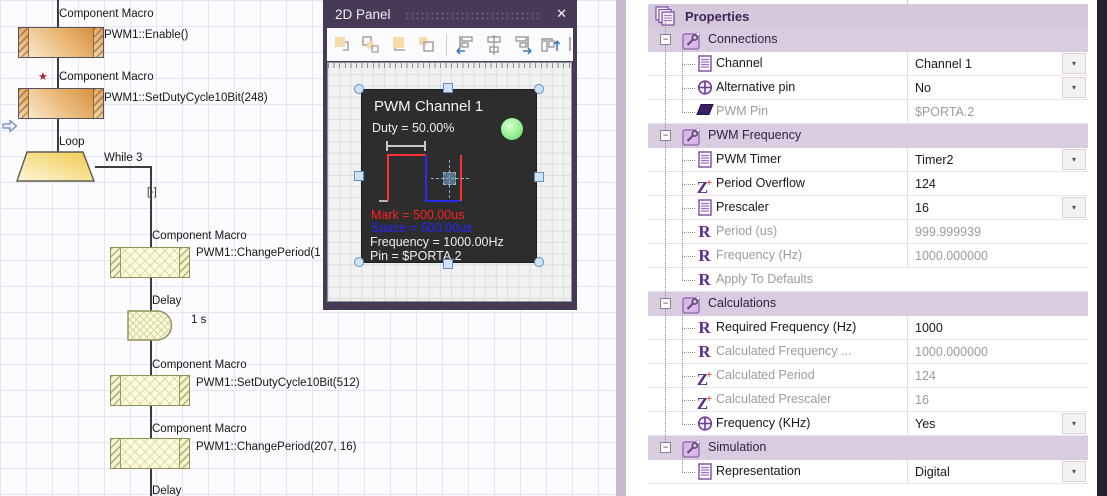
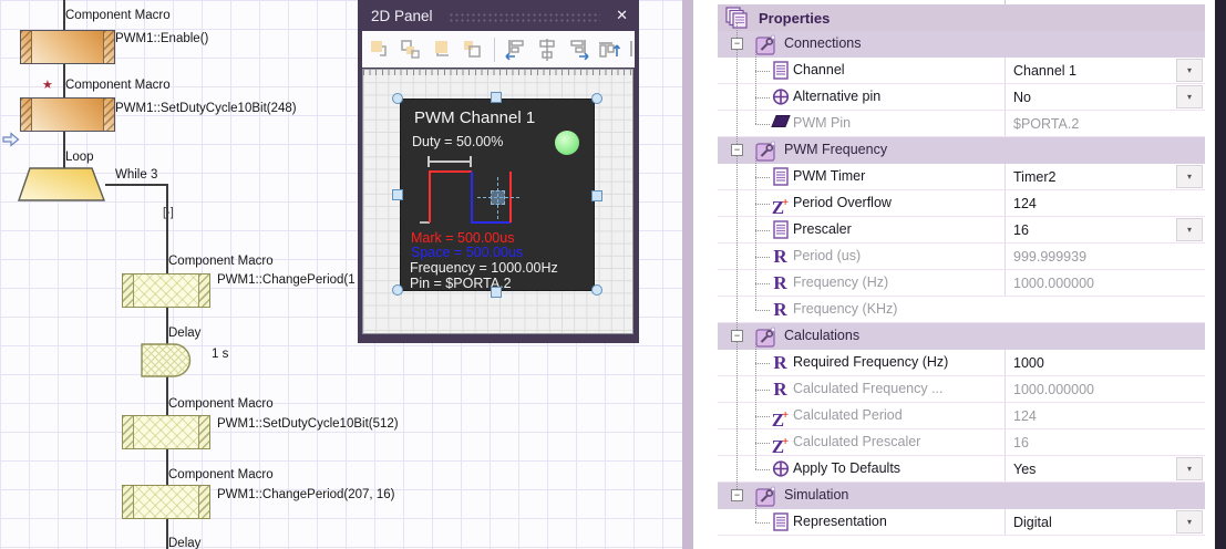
  Component Macro
  PWM1::Enable()
  ★
  Component Macro
  PWM1::SetDutyCycle10Bit(248)
  Loop
  While 3
  [-]
  Component Macro
  PWM1::ChangePeriod(1
  Delay
  1 s
  Component Macro
  PWM1::SetDutyCycle10Bit(512)
  Component Macro
  PWM1::ChangePeriod(207, 16)
  Delay
  2D Panel
  ✕
  PWM Channel 1
  Duty = 50.00%
  Mark = 500.00us
  Space = 500.00us
  Frequency = 1000.00Hz
  Pin = $PORTA.2
  Properties
  −
  Connections
  Channel
  Channel 1
  ▾
  Alternative pin
  No
  ▾
  PWM Pin
  $PORTA.2
  −
  PWM Frequency
  PWM Timer
  Timer2
  ▾
  Z+
  Period Overflow
  124
  Prescaler
  16
  ▾
  R
  Period (us)
  999.999939
  R
  Frequency (Hz)
  1000.000000
  R
- Apply To Defaults
+ Frequency (KHz)
  −
  Calculations
  R
  Required Frequency (Hz)
  1000
  R
  Calculated Frequency ...
  1000.000000
  Z+
  Calculated Period
  124
  Z+
  Calculated Prescaler
  16
- Frequency (KHz)
+ Apply To Defaults
  Yes
  ▾
  −
  Simulation
  Representation
  Digital
  ▾
